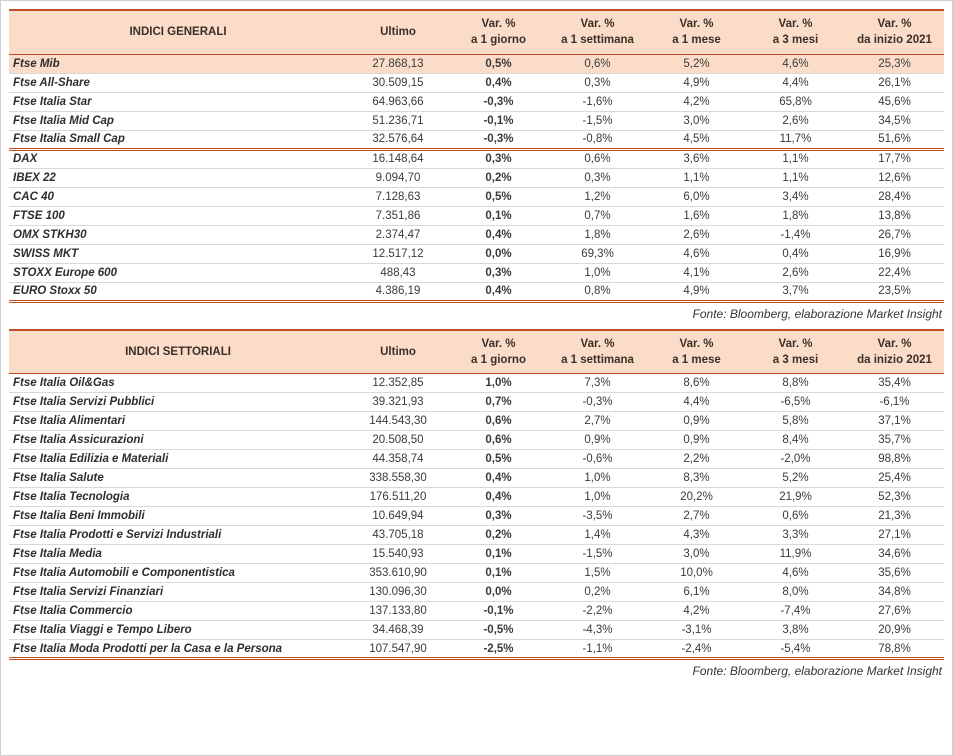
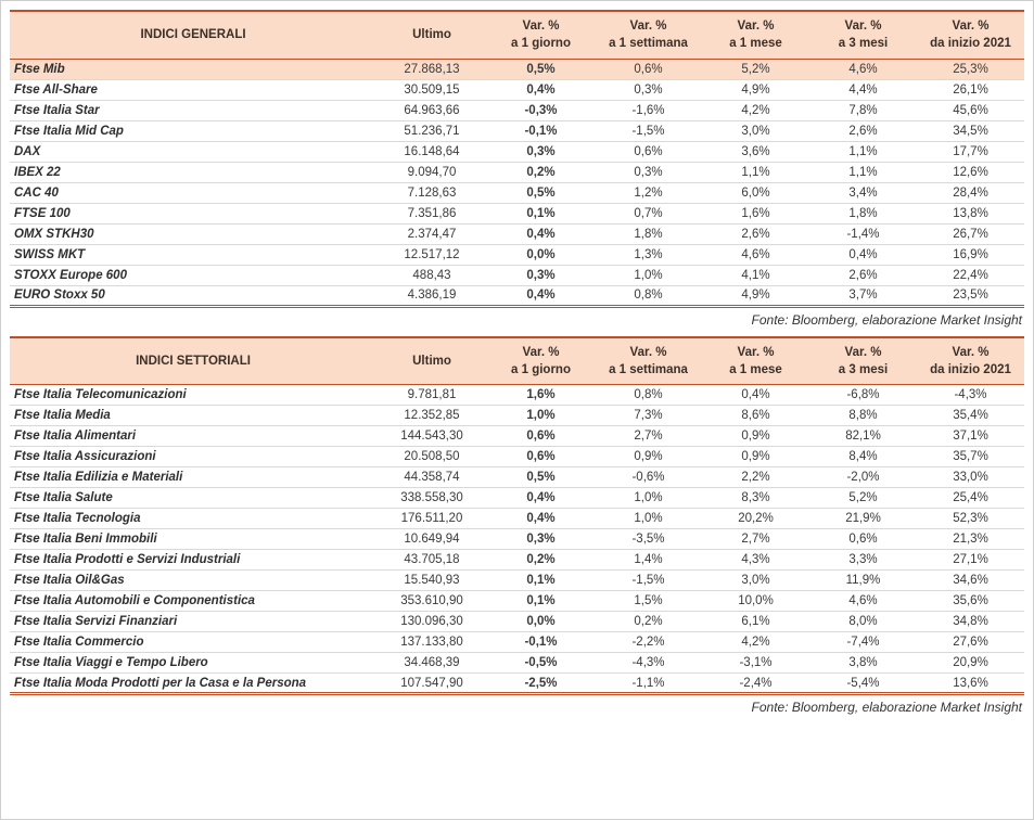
  INDICI GENERALI	Ultimo	Var. % a 1 giorno	Var. % a 1 settimana	Var. % a 1 mese	Var. % a 3 mesi	Var. % da inizio 2021
  Ftse Mib	27.868,13	0,5%	0,6%	5,2%	4,6%	25,3%
  Ftse All-Share	30.509,15	0,4%	0,3%	4,9%	4,4%	26,1%
- Ftse Italia Star	64.963,66	-0,3%	-1,6%	4,2%	65,8%	45,6%
+ Ftse Italia Star	64.963,66	-0,3%	-1,6%	4,2%	7,8%	45,6%
  Ftse Italia Mid Cap	51.236,71	-0,1%	-1,5%	3,0%	2,6%	34,5%
- Ftse Italia Small Cap	32.576,64	-0,3%	-0,8%	4,5%	11,7%	51,6%
  DAX	16.148,64	0,3%	0,6%	3,6%	1,1%	17,7%
  IBEX 22	9.094,70	0,2%	0,3%	1,1%	1,1%	12,6%
  CAC 40	7.128,63	0,5%	1,2%	6,0%	3,4%	28,4%
  FTSE 100	7.351,86	0,1%	0,7%	1,6%	1,8%	13,8%
  OMX STKH30	2.374,47	0,4%	1,8%	2,6%	-1,4%	26,7%
- SWISS MKT	12.517,12	0,0%	69,3%	4,6%	0,4%	16,9%
+ SWISS MKT	12.517,12	0,0%	1,3%	4,6%	0,4%	16,9%
  STOXX Europe 600	488,43	0,3%	1,0%	4,1%	2,6%	22,4%
  EURO Stoxx 50	4.386,19	0,4%	0,8%	4,9%	3,7%	23,5%
  Fonte: Bloomberg, elaborazione Market Insight
  INDICI SETTORIALI	Ultimo	Var. % a 1 giorno	Var. % a 1 settimana	Var. % a 1 mese	Var. % a 3 mesi	Var. % da inizio 2021
+ Ftse Italia Telecomunicazioni	9.781,81	1,6%	0,8%	0,4%	-6,8%	-4,3%
- Ftse Italia Oil&Gas	12.352,85	1,0%	7,3%	8,6%	8,8%	35,4%
+ Ftse Italia Media	12.352,85	1,0%	7,3%	8,6%	8,8%	35,4%
- Ftse Italia Servizi Pubblici	39.321,93	0,7%	-0,3%	4,4%	-6,5%	-6,1%
- Ftse Italia Alimentari	144.543,30	0,6%	2,7%	0,9%	5,8%	37,1%
+ Ftse Italia Alimentari	144.543,30	0,6%	2,7%	0,9%	82,1%	37,1%
  Ftse Italia Assicurazioni	20.508,50	0,6%	0,9%	0,9%	8,4%	35,7%
- Ftse Italia Edilizia e Materiali	44.358,74	0,5%	-0,6%	2,2%	-2,0%	98,8%
+ Ftse Italia Edilizia e Materiali	44.358,74	0,5%	-0,6%	2,2%	-2,0%	33,0%
  Ftse Italia Salute	338.558,30	0,4%	1,0%	8,3%	5,2%	25,4%
  Ftse Italia Tecnologia	176.511,20	0,4%	1,0%	20,2%	21,9%	52,3%
  Ftse Italia Beni Immobili	10.649,94	0,3%	-3,5%	2,7%	0,6%	21,3%
  Ftse Italia Prodotti e Servizi Industriali	43.705,18	0,2%	1,4%	4,3%	3,3%	27,1%
- Ftse Italia Media	15.540,93	0,1%	-1,5%	3,0%	11,9%	34,6%
+ Ftse Italia Oil&Gas	15.540,93	0,1%	-1,5%	3,0%	11,9%	34,6%
  Ftse Italia Automobili e Componentistica	353.610,90	0,1%	1,5%	10,0%	4,6%	35,6%
  Ftse Italia Servizi Finanziari	130.096,30	0,0%	0,2%	6,1%	8,0%	34,8%
  Ftse Italia Commercio	137.133,80	-0,1%	-2,2%	4,2%	-7,4%	27,6%
  Ftse Italia Viaggi e Tempo Libero	34.468,39	-0,5%	-4,3%	-3,1%	3,8%	20,9%
- Ftse Italia Moda Prodotti per la Casa e la Persona	107.547,90	-2,5%	-1,1%	-2,4%	-5,4%	78,8%
+ Ftse Italia Moda Prodotti per la Casa e la Persona	107.547,90	-2,5%	-1,1%	-2,4%	-5,4%	13,6%
  Fonte: Bloomberg, elaborazione Market Insight
